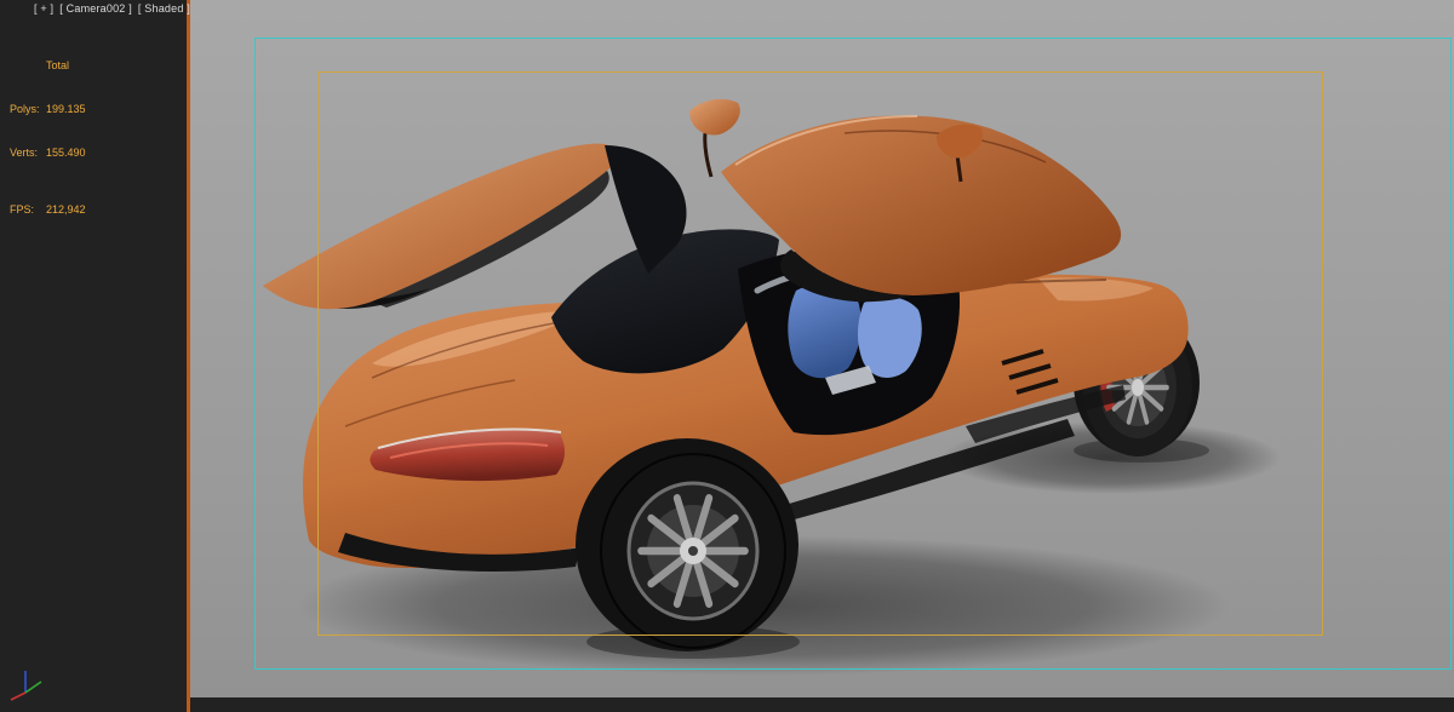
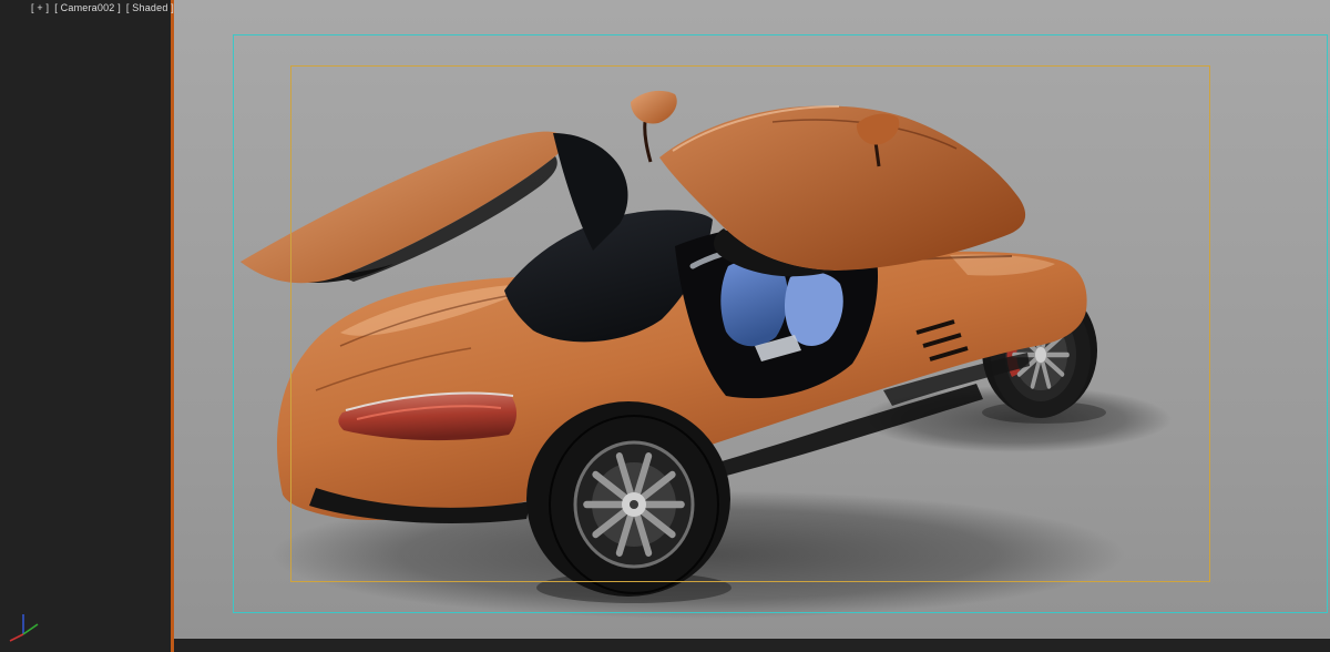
  [ + ]
  [ Camera002 ]
  [ Shaded ]
- Total
- Polys:
- 199.135
- Verts:
- 155.490
- FPS:
- 212,942
